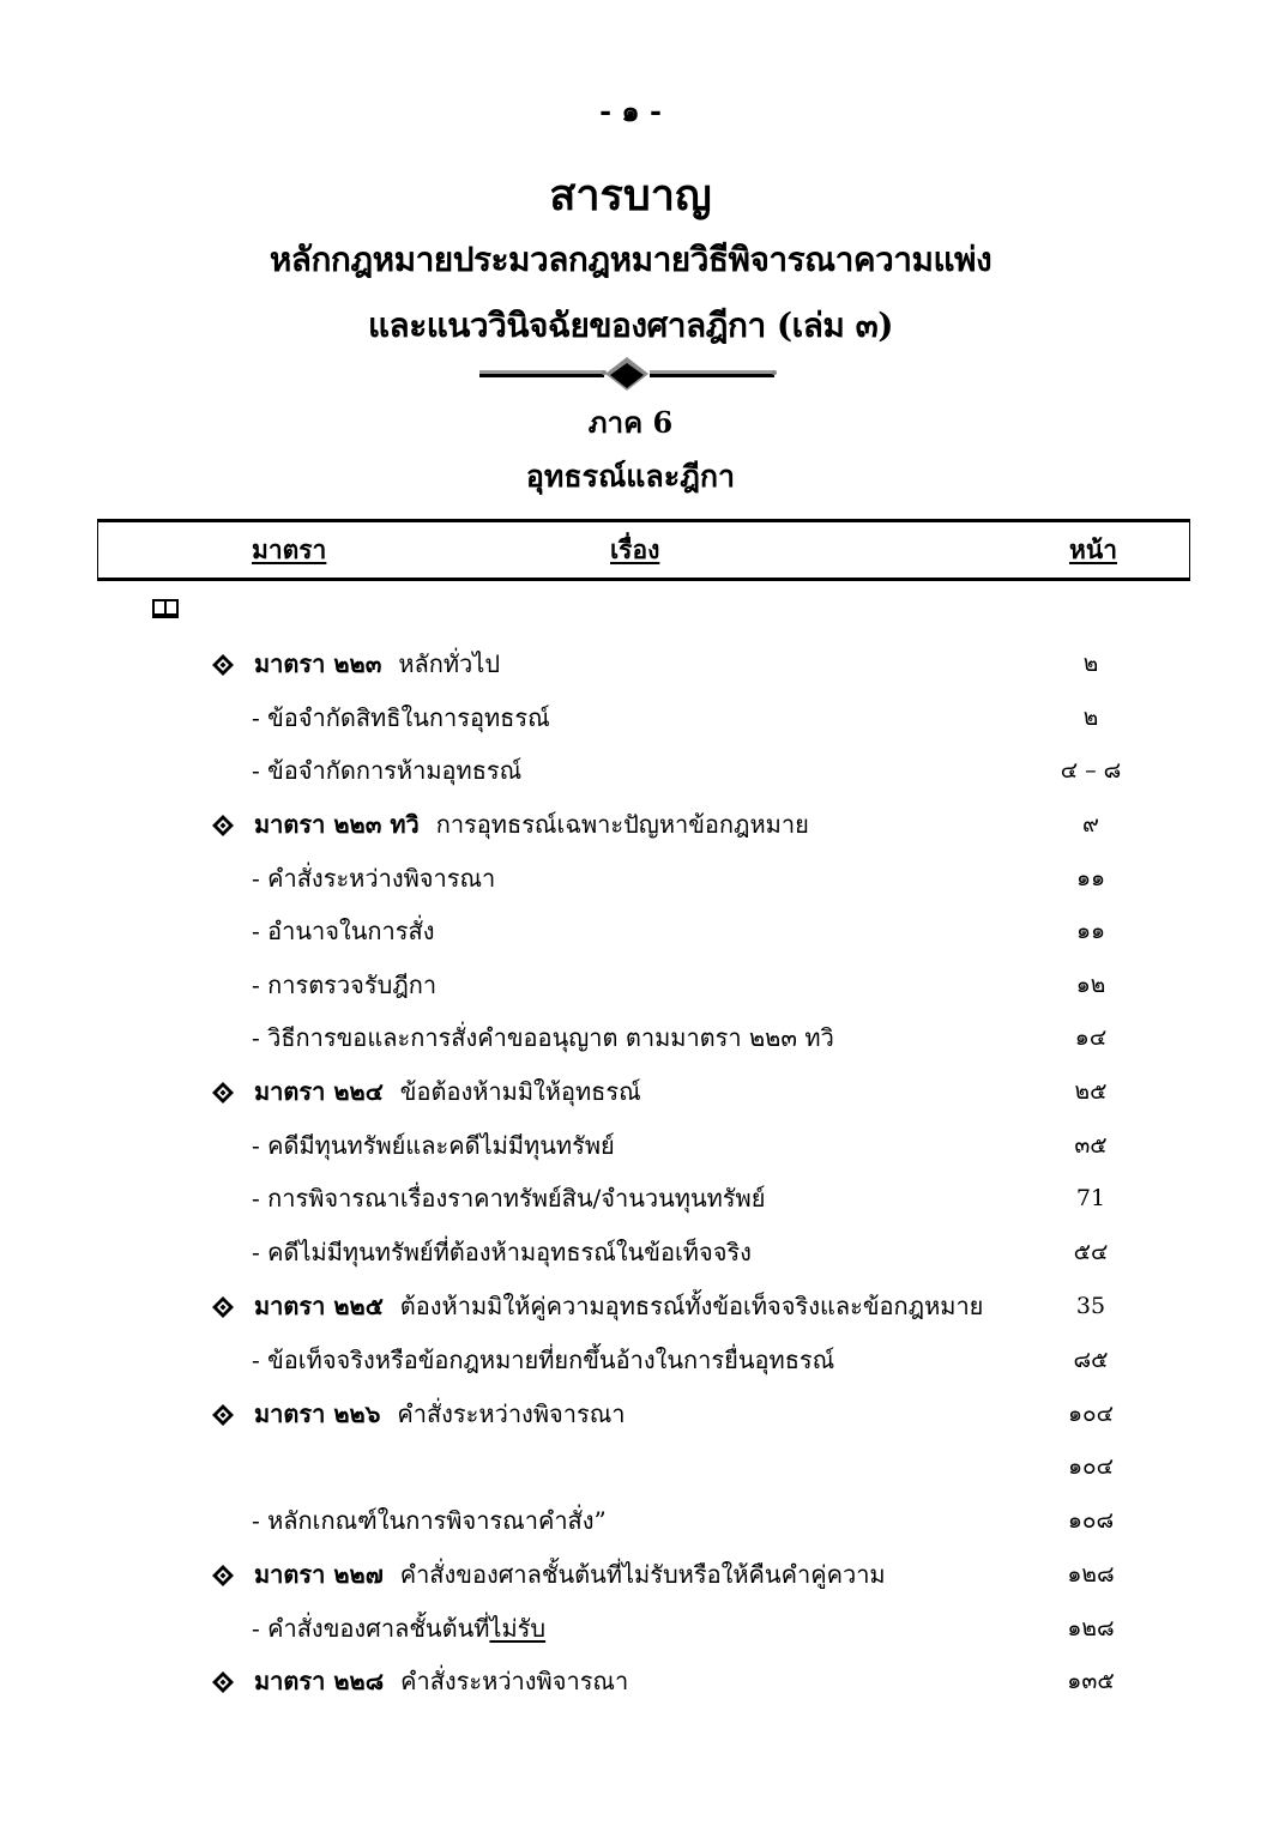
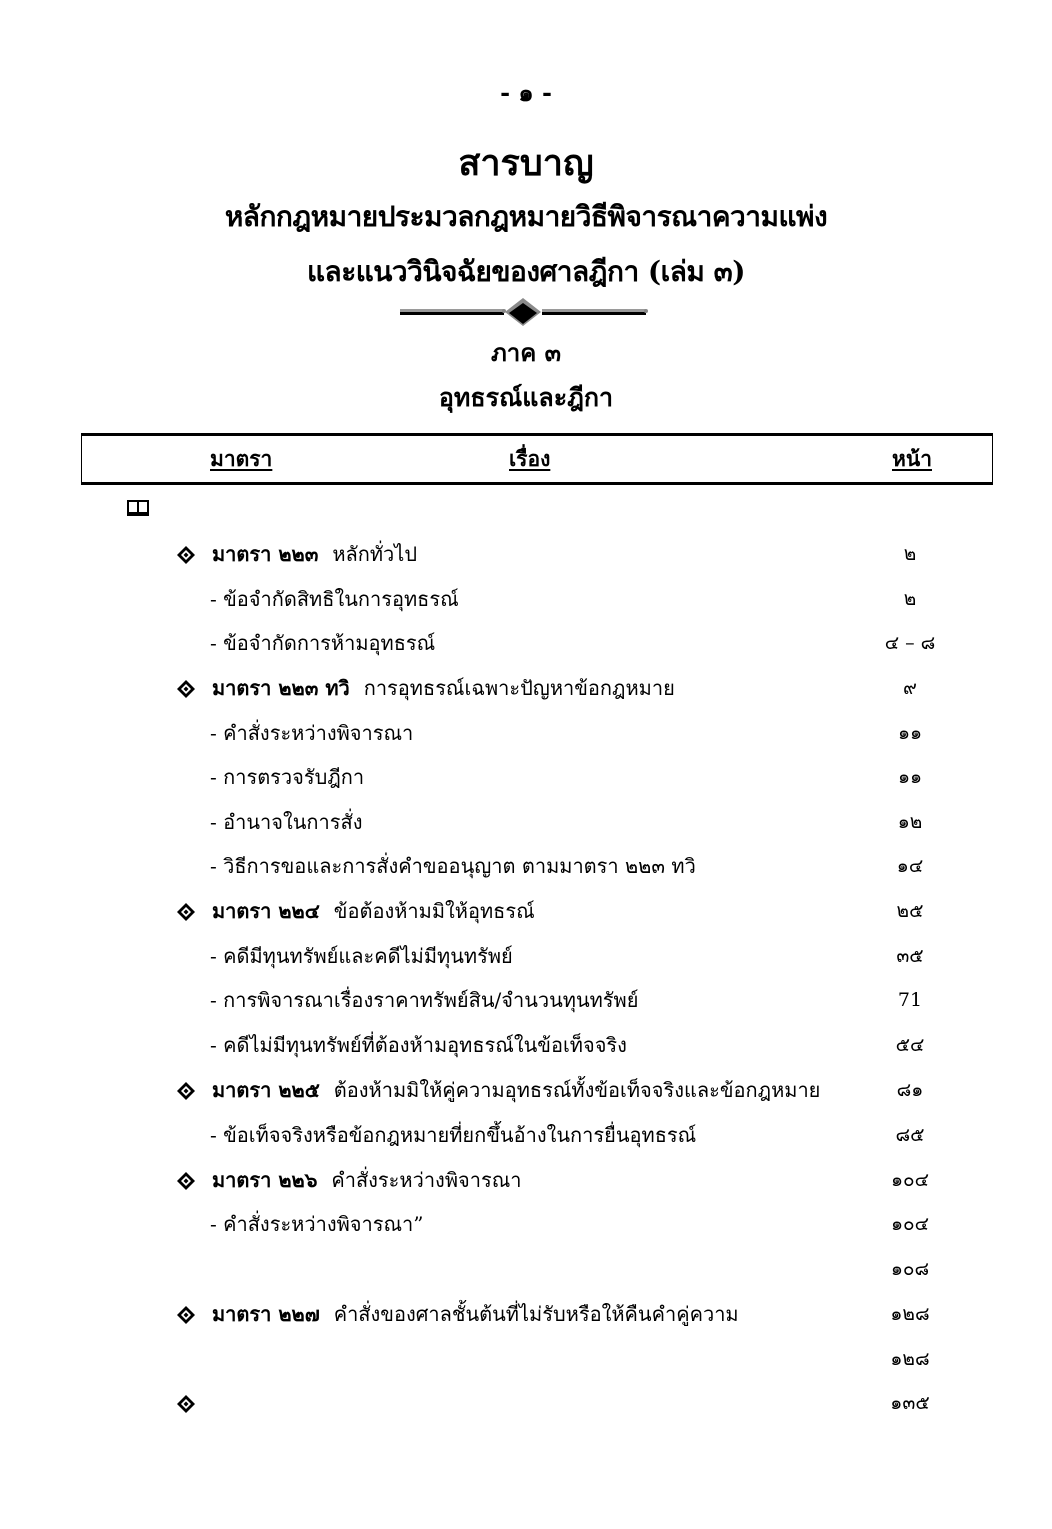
  - ๑ -
  สารบาญ
  หลักกฎหมายประมวลกฎหมายวิธีพิจารณาความแพ่ง
  และแนววินิจฉัยของศาลฎีกา (เล่ม ๓)
- ภาค 6
+ ภาค ๓
  อุทธรณ์และฎีกา
  มาตรา
  เรื่อง
  หน้า
  มาตรา ๒๒๓ หลักทั่วไป
  ๒
  - ข้อจำกัดสิทธิในการอุทธรณ์
  ๒
  - ข้อจำกัดการห้ามอุทธรณ์
  ๔ – ๘
  มาตรา ๒๒๓ ทวิ การอุทธรณ์เฉพาะปัญหาข้อกฎหมาย
  ๙
  - คำสั่งระหว่างพิจารณา
  ๑๑
- - อำนาจในการสั่ง
+ - การตรวจรับฎีกา
  ๑๑
- - การตรวจรับฎีกา
+ - อำนาจในการสั่ง
  ๑๒
  - วิธีการขอและการสั่งคำขออนุญาต ตามมาตรา ๒๒๓ ทวิ
  ๑๔
  มาตรา ๒๒๔ ข้อต้องห้ามมิให้อุทธรณ์
  ๒๕
  - คดีมีทุนทรัพย์และคดีไม่มีทุนทรัพย์
  ๓๕
  - การพิจารณาเรื่องราคาทรัพย์สิน/จำนวนทุนทรัพย์
  71
  - คดีไม่มีทุนทรัพย์ที่ต้องห้ามอุทธรณ์ในข้อเท็จจริง
  ๕๔
  มาตรา ๒๒๕ ต้องห้ามมิให้คู่ความอุทธรณ์ทั้งข้อเท็จจริงและข้อกฎหมาย
- 35
+ ๘๑
  - ข้อเท็จจริงหรือข้อกฎหมายที่ยกขึ้นอ้างในการยื่นอุทธรณ์
  ๘๕
  มาตรา ๒๒๖ คำสั่งระหว่างพิจารณา
  ๑๐๔
+ - คำสั่งระหว่างพิจารณา”
  ๑๐๔
- - หลักเกณฑ์ในการพิจารณาคำสั่ง”
  ๑๐๘
  มาตรา ๒๒๗ คำสั่งของศาลชั้นต้นที่ไม่รับหรือให้คืนคำคู่ความ
  ๑๒๘
- - คำสั่งของศาลชั้นต้นที่ไม่รับ
  ๑๒๘
- มาตรา ๒๒๘ คำสั่งระหว่างพิจารณา
  ๑๓๕
